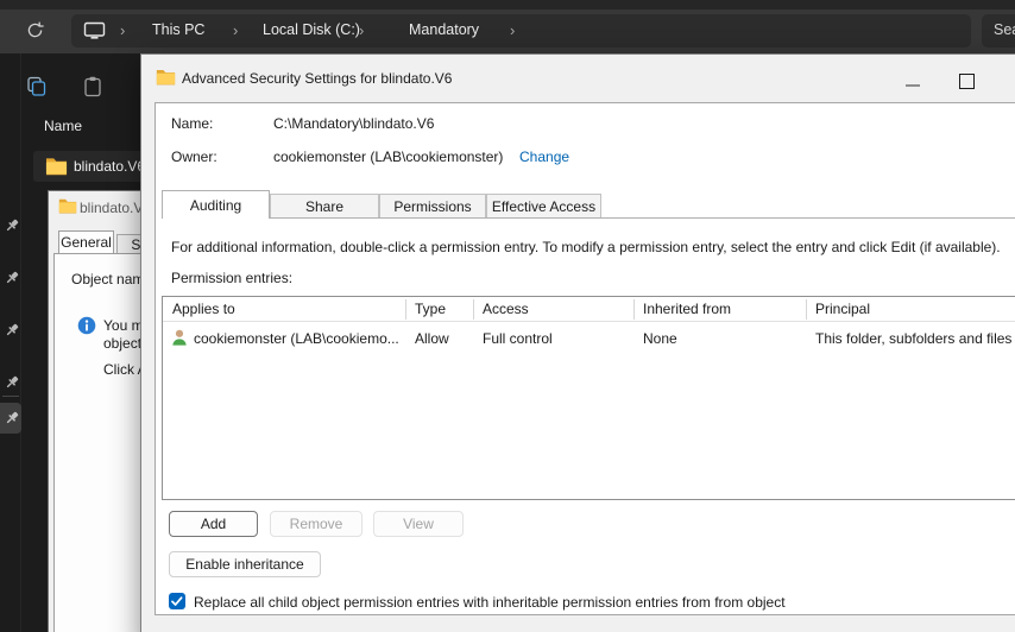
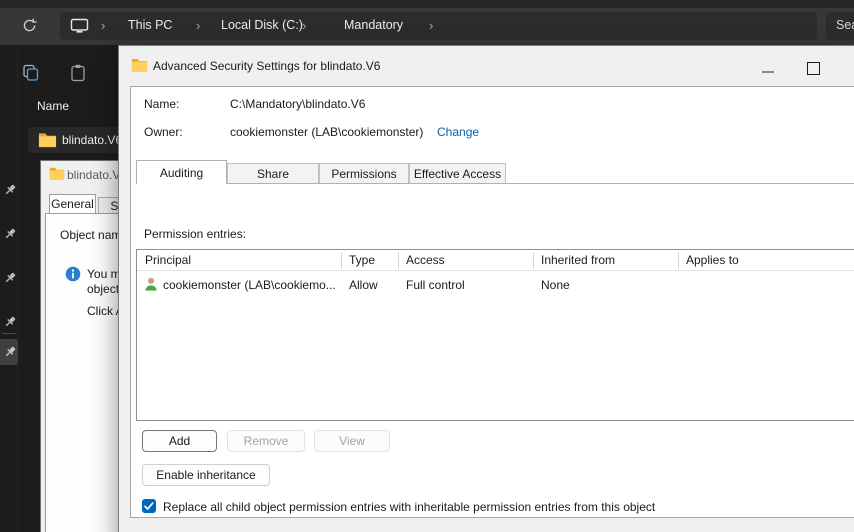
  ›
  This PC
  ›
  Local Disk (C:)
  ›
  Mandatory
  ›
  Name
  blindato.V
  blindato.V
  General
  Object nam
  objec
  Click
  Advanced Security Settings for blindato.V6
  Name:
  C:\Mandatory\blindato.V6
  Owner:
  cookiemonster (LAB\cookiemonster)
  Change
  Auditing
  Share
  Permissions
  Effective Access
- For additional information, double-click a permission entry. To modify a permission entry, select the entry and click Edit (if available).
  Permission entries:
- Applies to
+ Principal
  Type
  Access
  Inherited from
- Principal
+ Applies to
  cookiemonster (LAB\cookiemo...
  Allow
  Full control
  None
- This folder, subfolders and files
  Add
  Remove
  View
  Enable inheritance
- Replace all child object permission entries with inheritable permission entries from from object
+ Replace all child object permission entries with inheritable permission entries from this object
